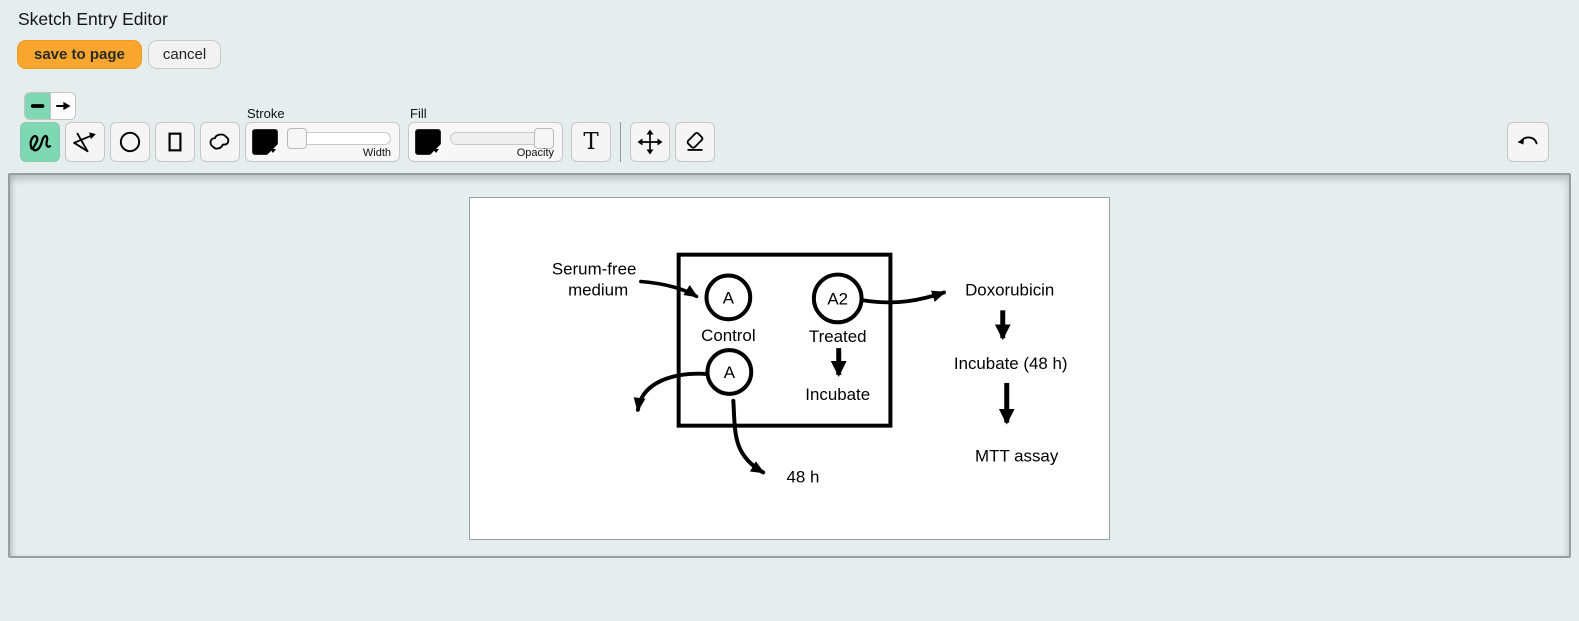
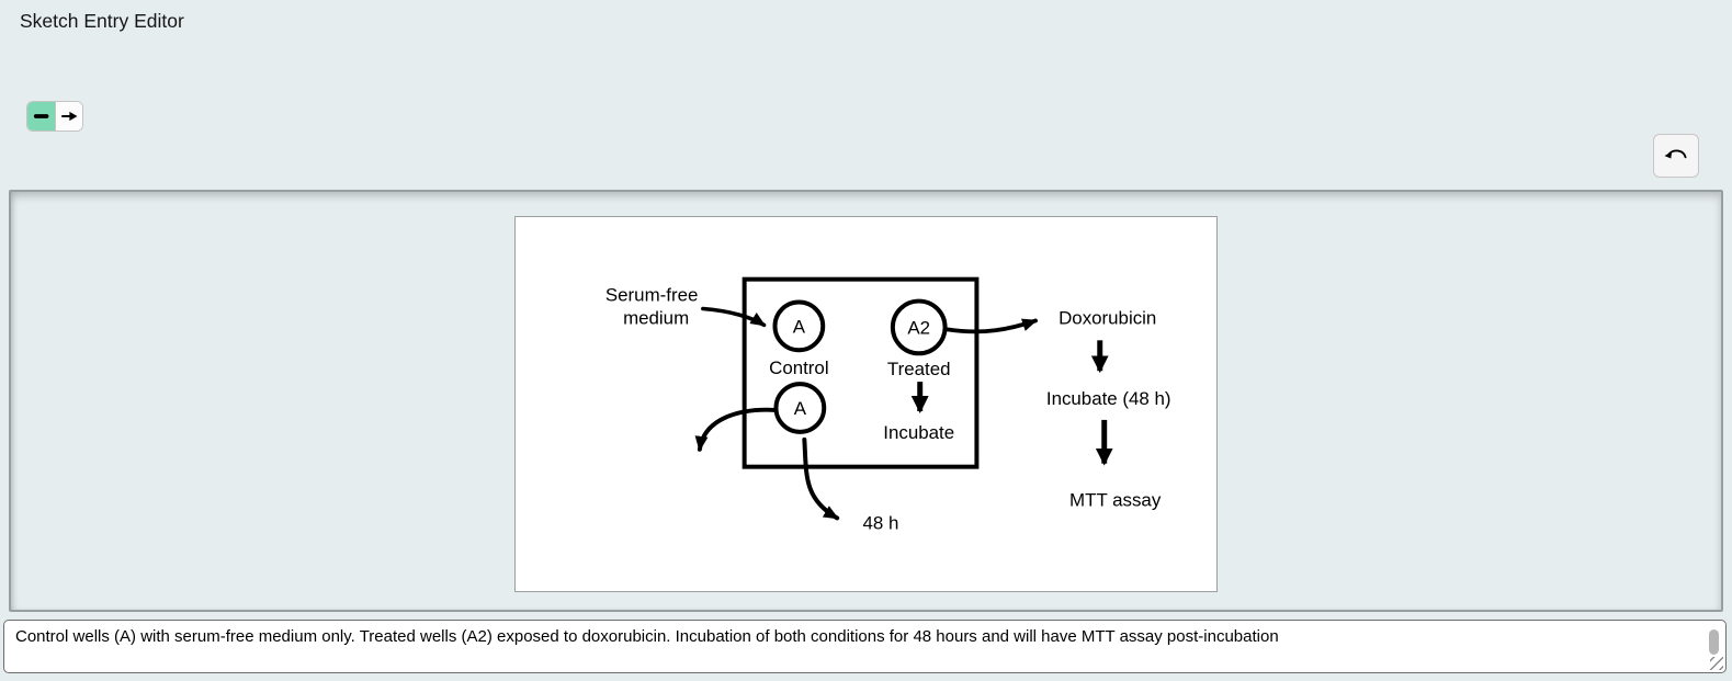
  Sketch Entry Editor
- save to page
- cancel
- Stroke
- Width
- Fill
- Opacity
- T
  Serum-free
  medium
  A
  Control
  A2
  Treated
  A
  Incubate
  Doxorubicin
  Incubate (48 h)
  MTT assay
  48 h
+ Control wells (A) with serum-free medium only. Treated wells (A2) exposed to doxorubicin. Incubation of both conditions for 48 hours and will have MTT assay post-incubation
